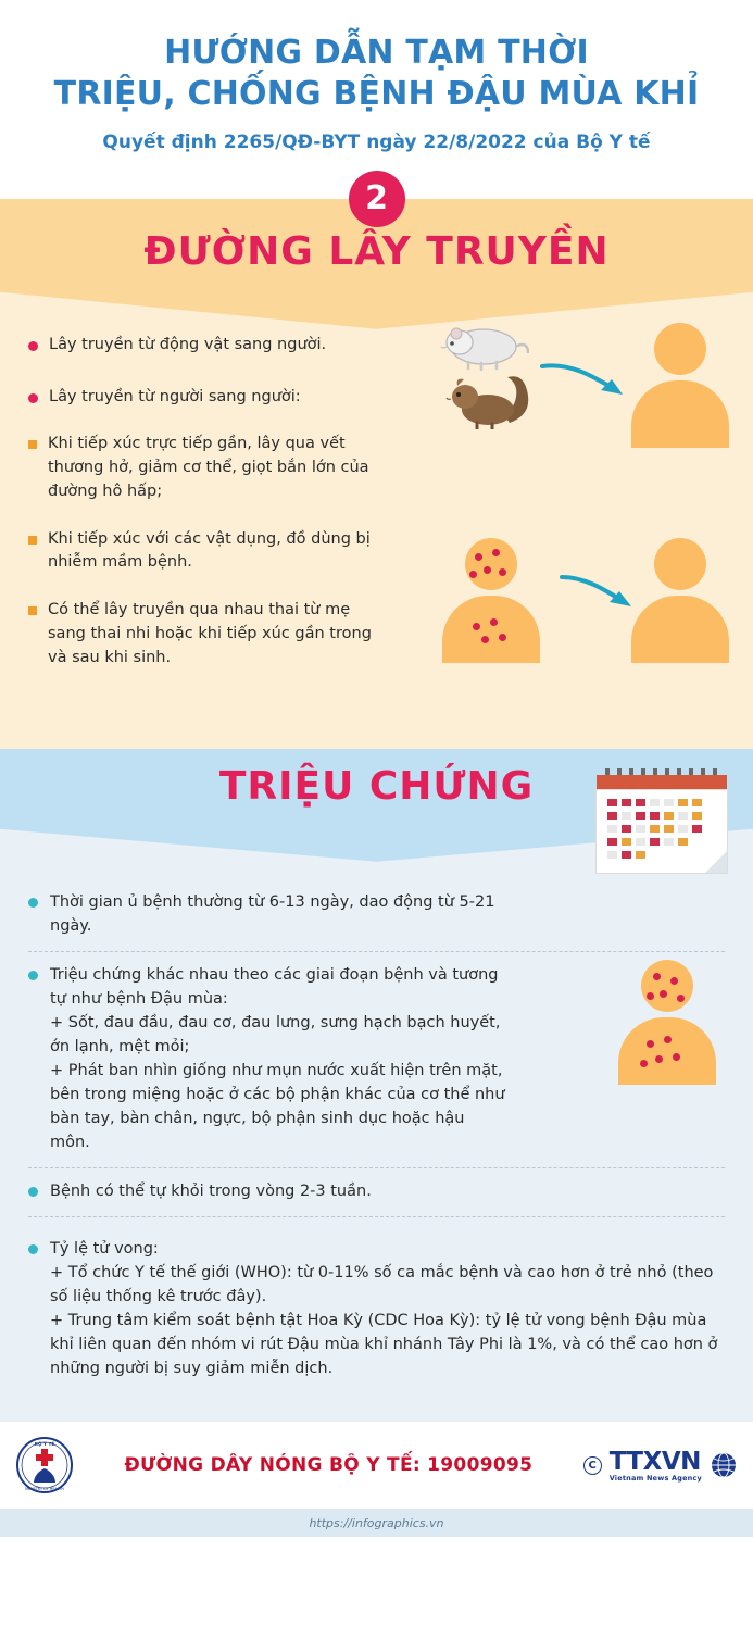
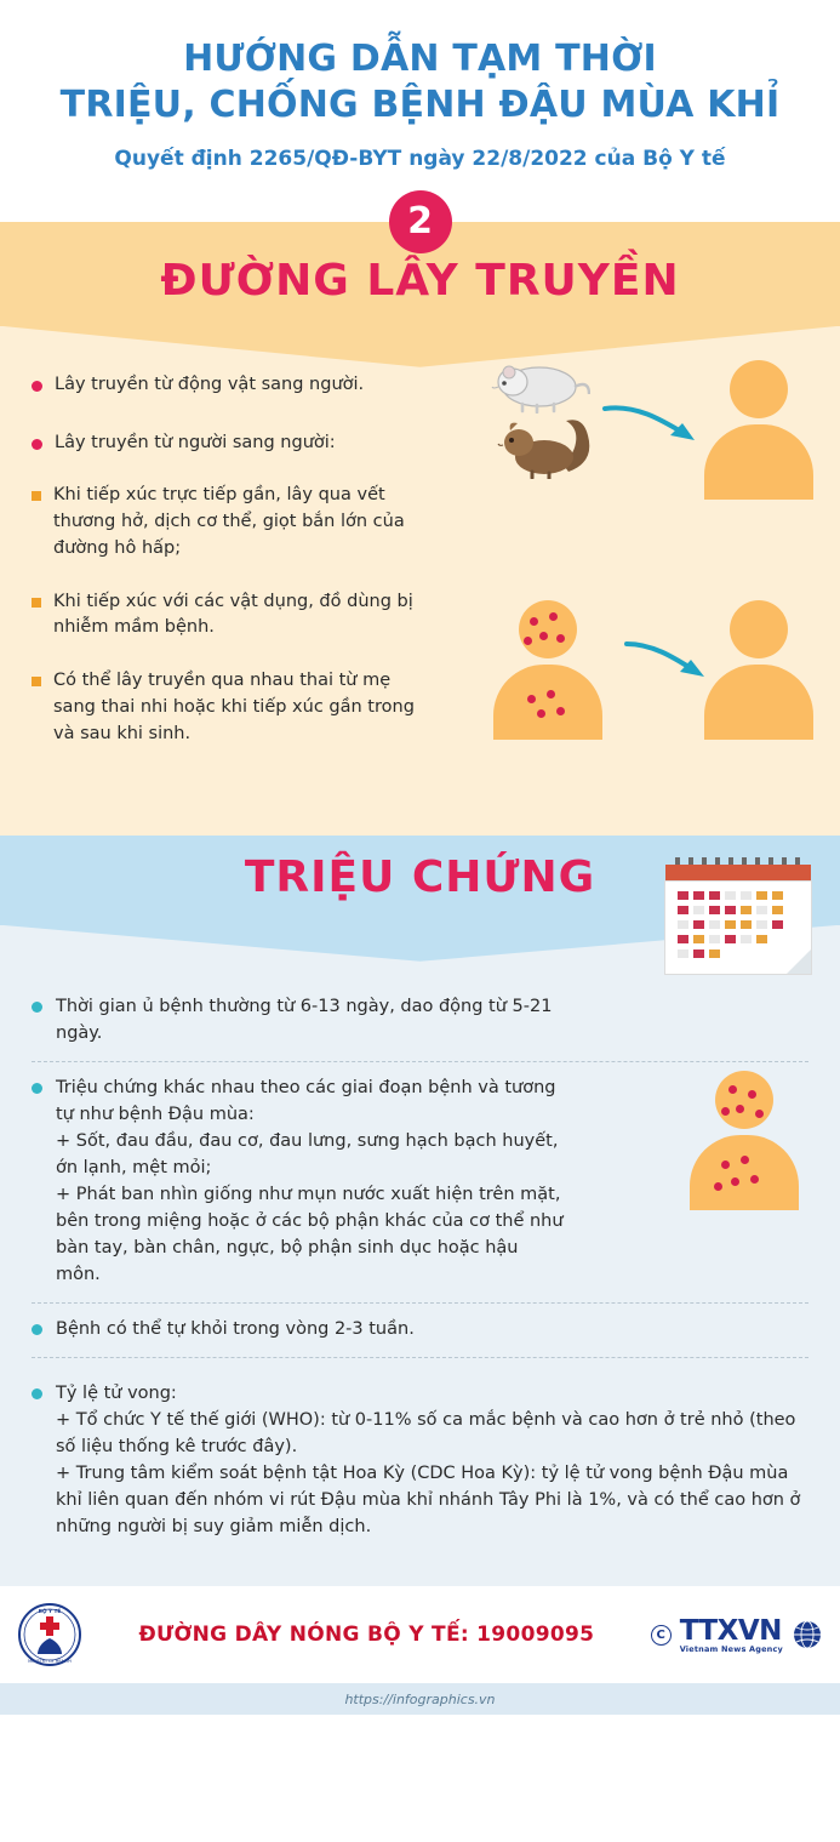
  HƯỚNG DẪN TẠM THỜI
  TRIỆU, CHỐNG BỆNH ĐẬU MÙA KHỈ
  Quyết định 2265/QĐ-BYT ngày 22/8/2022 của Bộ Y tế
  2
  ĐƯỜNG LÂY TRUYỀN
  Lây truyền từ động vật sang người.
  Lây truyền từ người sang người:
- Khi tiếp xúc trực tiếp gần, lây qua vết thương hở, giảm cơ thể, giọt bắn lớn của đường hô hấp;
+ Khi tiếp xúc trực tiếp gần, lây qua vết thương hở, dịch cơ thể, giọt bắn lớn của đường hô hấp;
  Khi tiếp xúc với các vật dụng, đồ dùng bị nhiễm mầm bệnh.
  Có thể lây truyền qua nhau thai từ mẹ sang thai nhi hoặc khi tiếp xúc gần trong và sau khi sinh.
  TRIỆU CHỨNG
  Thời gian ủ bệnh thường từ 6-13 ngày, dao động từ 5-21 ngày.
  Triệu chứng khác nhau theo các giai đoạn bệnh và tương tự như bệnh Đậu mùa:
  + Sốt, đau đầu, đau cơ, đau lưng, sưng hạch bạch huyết, ớn lạnh, mệt mỏi;
  + Phát ban nhìn giống như mụn nước xuất hiện trên mặt, bên trong miệng hoặc ở các bộ phận khác của cơ thể như bàn tay, bàn chân, ngực, bộ phận sinh dục hoặc hậu môn.
  Bệnh có thể tự khỏi trong vòng 2-3 tuần.
  Tỷ lệ tử vong:
  + Tổ chức Y tế thế giới (WHO): từ 0-11% số ca mắc bệnh và cao hơn ở trẻ nhỏ (theo số liệu thống kê trước đây).
  + Trung tâm kiểm soát bệnh tật Hoa Kỳ (CDC Hoa Kỳ): tỷ lệ tử vong bệnh Đậu mùa khỉ liên quan đến nhóm vi rút Đậu mùa khỉ nhánh Tây Phi là 1%, và có thể cao hơn ở những người bị suy giảm miễn dịch.
  ĐƯỜNG DÂY NÓNG BỘ Y TẾ: 19009095
  C
  TTXVN
  Vietnam News Agency
  https://infographics.vn
